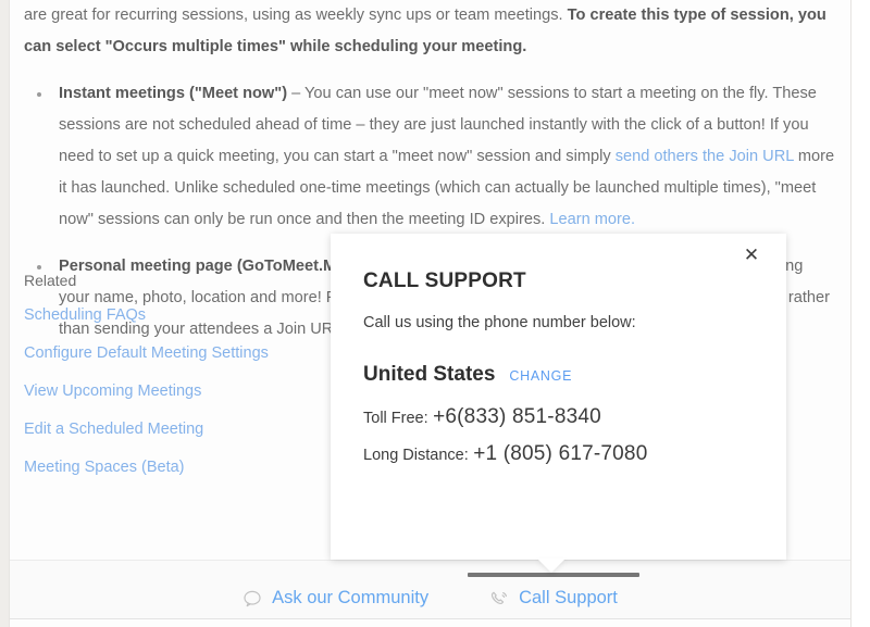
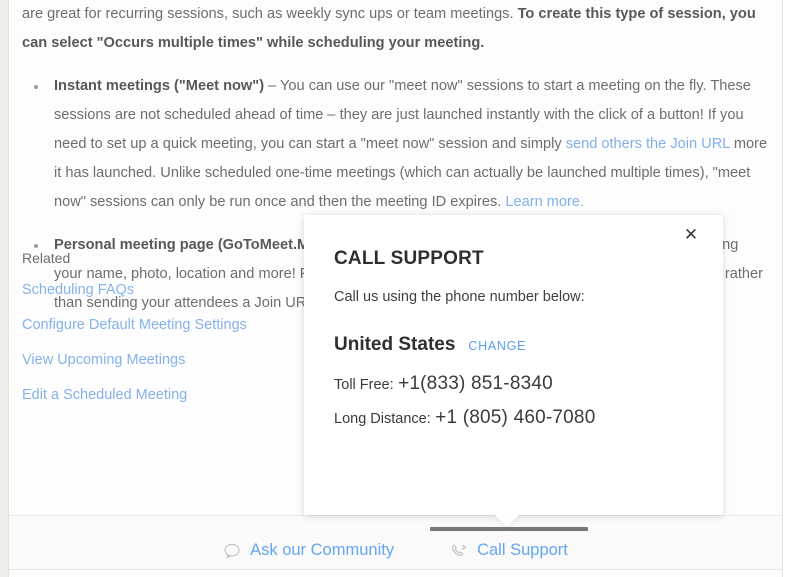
- are great for recurring sessions, using as weekly sync ups or team meetings. To create this type of session, you can select "Occurs multiple times" while scheduling your meeting.
+ are great for recurring sessions, such as weekly sync ups or team meetings. To create this type of session, you can select "Occurs multiple times" while scheduling your meeting.
  Instant meetings ("Meet now") – You can use our "meet now" sessions to start a meeting on the fly. These sessions are not scheduled ahead of time – they are just launched instantly with the click of a button! If you need to set up a quick meeting, you can start a "meet now" session and simply send others the Join URL more it has launched. Unlike scheduled one-time meetings (which can actually be launched multiple times), "meet now" sessions can only be run once and then the meeting ID expires. Learn more.
  Related
  Scheduling FAQs
  Configure Default Meeting Settings
  View Upcoming Meetings
  Edit a Scheduled Meeting
- Meeting Spaces (Beta)
  Ask our Community
  Call Support
  ✕
  CALL SUPPORT
  Call us using the phone number below:
  United States
  CHANGE
- Toll Free: +6(833) 851-8340
+ Toll Free: +1(833) 851-8340
- Long Distance: +1 (805) 617-7080
+ Long Distance: +1 (805) 460-7080
